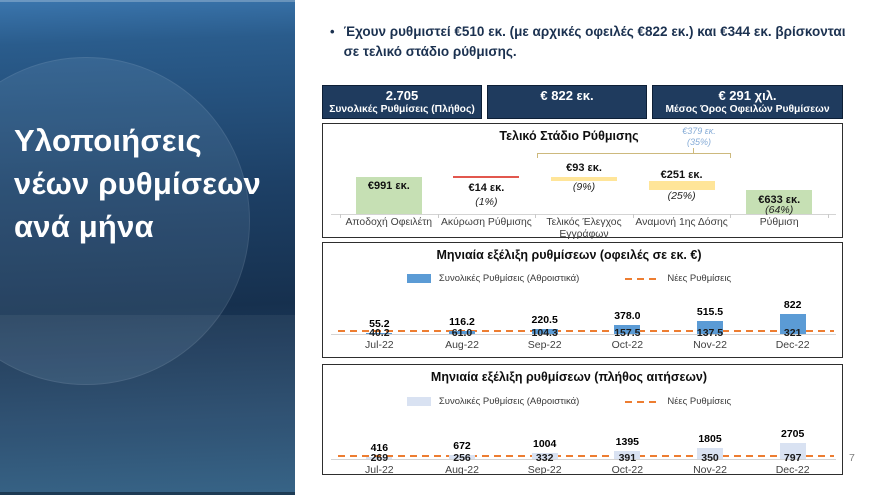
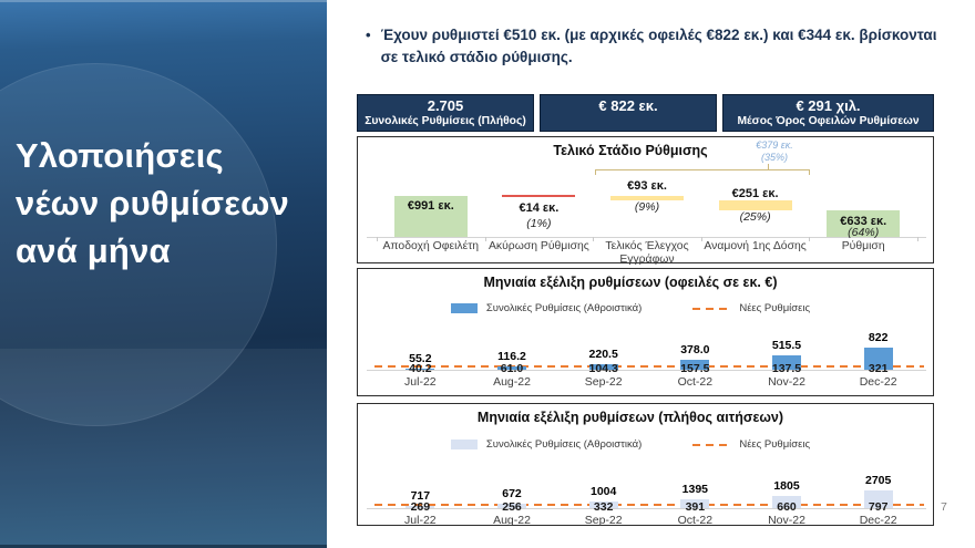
  Υλοποιήσεις νέων ρυθμίσεων ανά μήνα
  •
  Έχουν ρυθμιστεί €510 εκ. (με αρχικές οφειλές €822 εκ.) και €344 εκ. βρίσκονται σε τελικό στάδιο ρύθμισης.
  2.705
  Συνολικές Ρυθμίσεις (Πλήθος)
  € 822 εκ.
  € 291 χιλ.
  Μέσος Όρος Οφειλών Ρυθμίσεων
  Τελικό Στάδιο Ρύθμισης
  €379 εκ.
  (35%)
  €991 εκ.
  Αποδοχή Οφειλέτη
  €14 εκ.
  (1%)
  Ακύρωση Ρύθμισης
  €93 εκ.
  (9%)
  Τελικός Έλεγχος Εγγράφων
  €251 εκ.
  (25%)
  Αναμονή 1ης Δόσης
  €633 εκ.
  (64%)
  Ρύθμιση
  Μηνιαία εξέλιξη ρυθμίσεων (οφειλές σε εκ. €)
  Συνολικές Ρυθμίσεις (Αθροιστικά)
  Νέες Ρυθμίσεις
  55.2
  40.2
  Jul-22
  116.2
  61.0
  Aug-22
  220.5
  104.3
  Sep-22
  378.0
  157.5
  Oct-22
  515.5
  137.5
  Nov-22
  822
  321
  Dec-22
  Μηνιαία εξέλιξη ρυθμίσεων (πλήθος αιτήσεων)
  Συνολικές Ρυθμίσεις (Αθροιστικά)
  Νέες Ρυθμίσεις
- 416
+ 717
  269
  Jul-22
  672
  256
  Aug-22
  1004
  332
  Sep-22
  1395
  391
  Oct-22
  1805
- 350
+ 660
  Nov-22
  2705
  797
  Dec-22
  7
